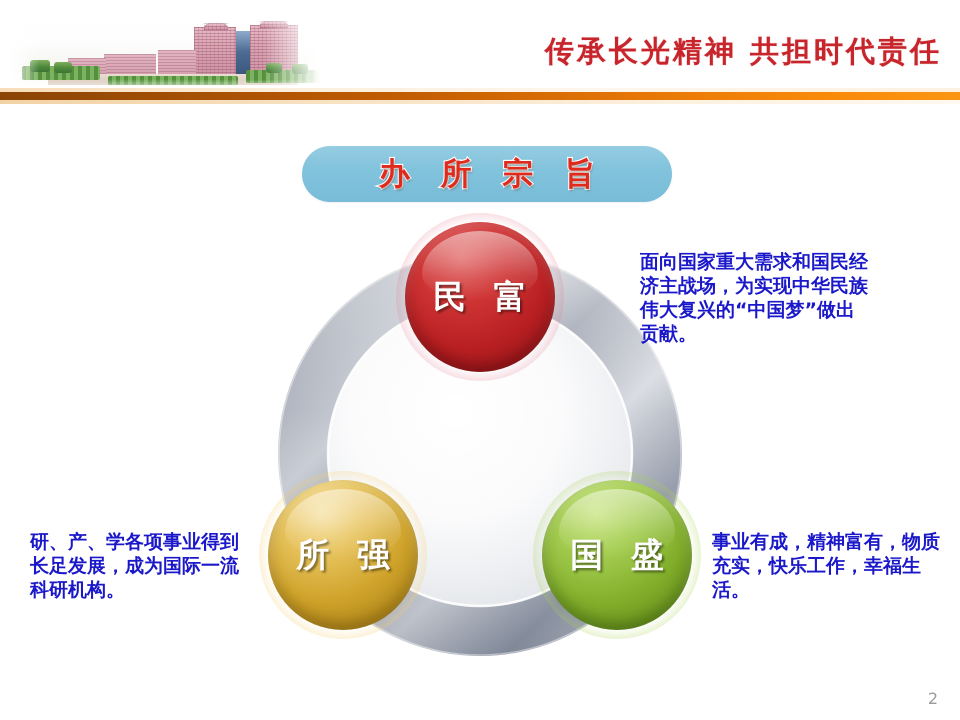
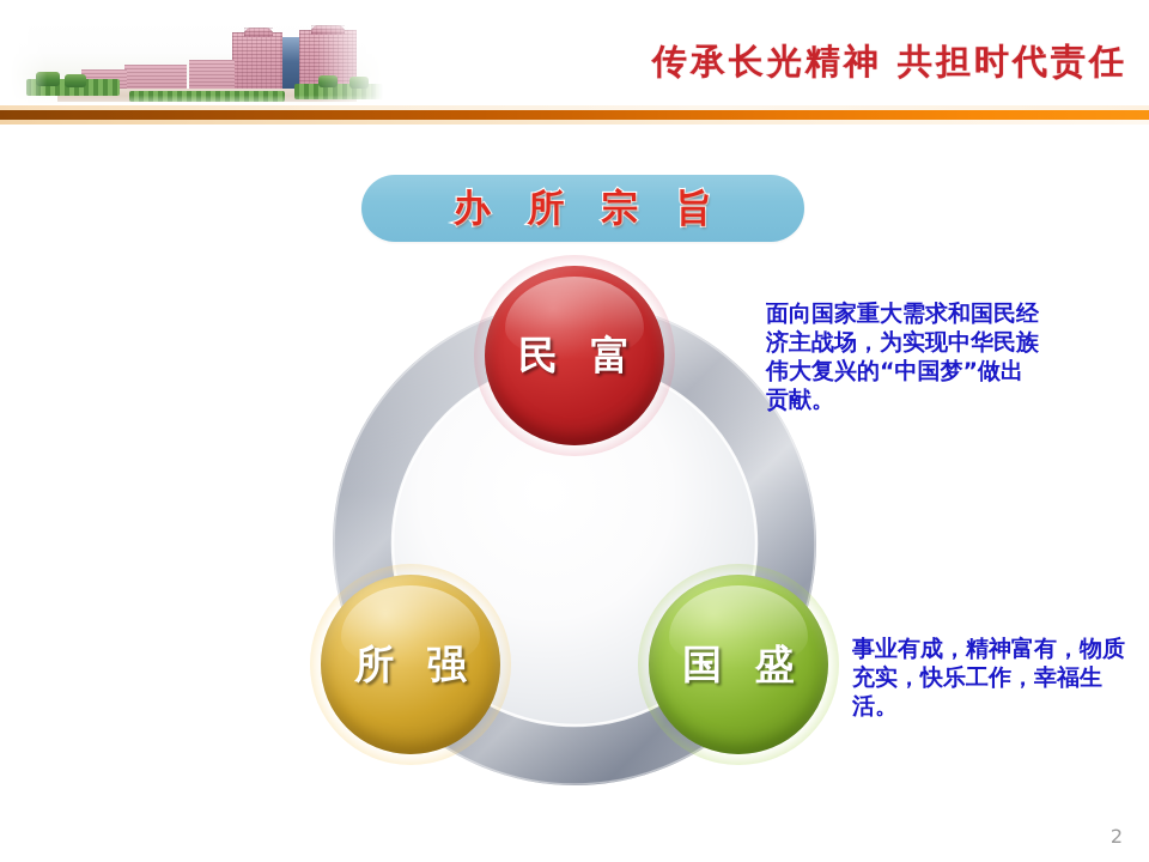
  传承长光精神 共担时代责任
  办 所 宗 旨
  民 富
  所 强
  国 盛
  面向国家重大需求和国民经济主战场，为实现中华民族伟大复兴的“中国梦”做出贡献。
- 研、产、学各项事业得到长足发展，成为国际一流科研机构。
  事业有成，精神富有，物质充实，快乐工作，幸福生活。
  2
